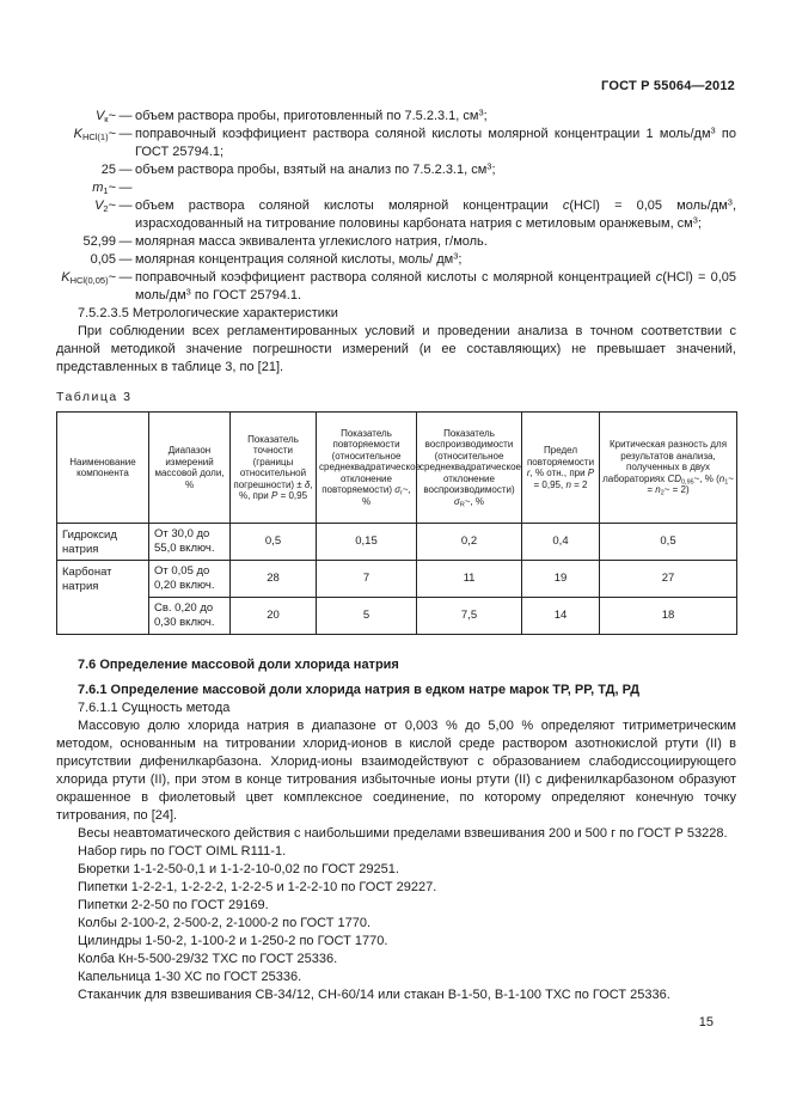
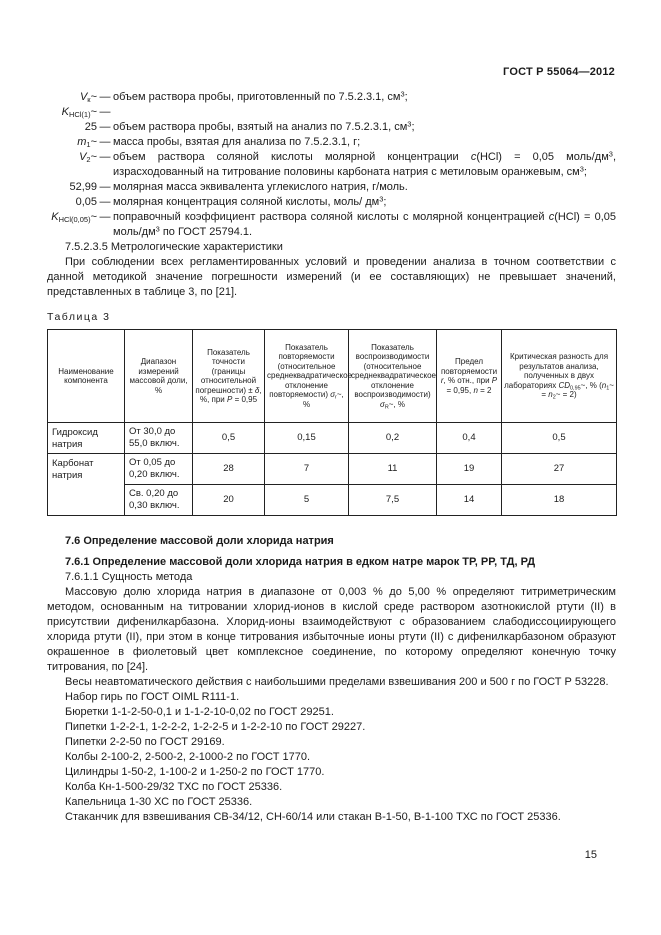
  ГОСТ Р 55064—2012
  Vк~
  —
  объем раствора пробы, приготовленный по 7.5.2.3.1, см3;
  KHCl(1)~
  —
- поправочный коэффициент раствора соляной кислоты молярной концентрации 1 моль/дм3 по ГОСТ 25794.1;
  25
  —
  объем раствора пробы, взятый на анализ по 7.5.2.3.1, см3;
  m1~
  —
+ масса пробы, взятая для анализа по 7.5.2.3.1, г;
  V2~
  —
  объем раствора соляной кислоты молярной концентрации c(HCl) = 0,05 моль/дм3, израсходованный на титрование половины карбоната натрия с метиловым оранжевым, см3;
  52,99
  —
  молярная масса эквивалента углекислого натрия, г/моль.
  0,05
  —
  молярная концентрация соляной кислоты, моль/ дм3;
  KHCl(0,05)~
  —
  поправочный коэффициент раствора соляной кислоты с молярной концентрацией c(HCl) = 0,05 моль/дм3 по ГОСТ 25794.1.
  7.5.2.3.5 Метрологические характеристики
  При соблюдении всех регламентированных условий и проведении анализа в точном соответствии с данной методикой значение погрешности измерений (и ее составляющих) не превышает значений, представленных в таблице 3, по [21].
  Таблица 3
  Наименование компонента	Диапазон измерений массовой доли, %	Показатель точности (границы относительной погрешности) ± δ, %, при P = 0,95	Показатель повторяемости (относительное среднеквадратическое отклонение повторяемости) σ ~, %	Показатель воспроизводимости (относительное среднеквадратическое отклонение воспроизводимости) σ ~, %	Предел повторяемости r, % отн., при P = 0,95, n = 2	Критическая разность для результатов анализа, полученных в двух лабораториях CD ~, % (n ~ = n ~ = 2)
  Гидроксид натрия	От 30,0 до 55,0 включ.	0,5	0,15	0,2	0,4	0,5
  Карбонат натрия	От 0,05 до 0,20 включ.	28	7	11	19	27
  Св. 0,20 до 0,30 включ.	20	5	7,5	14	18
  7.6 Определение массовой доли хлорида натрия
  7.6.1 Определение массовой доли хлорида натрия в едком натре марок ТР, РР, ТД, РД
  7.6.1.1 Сущность метода
  Массовую долю хлорида натрия в диапазоне от 0,003 % до 5,00 % определяют титриметрическим методом, основанным на титровании хлорид-ионов в кислой среде раствором азотнокислой ртути (II) в присутствии дифенилкарбазона. Хлорид-ионы взаимодействуют с образованием слабодиссоциирующего хлорида ртути (II), при этом в конце титрования избыточные ионы ртути (II) с дифенилкарбазоном образуют окрашенное в фиолетовый цвет комплексное соединение, по которому определяют конечную точку титрования, по [24].
  Весы неавтоматического действия с наибольшими пределами взвешивания 200 и 500 г по ГОСТ Р 53228.
  Набор гирь по ГОСТ OIML R111-1.
  Бюретки 1-1-2-50-0,1 и 1-1-2-10-0,02 по ГОСТ 29251.
  Пипетки 1-2-2-1, 1-2-2-2, 1-2-2-5 и 1-2-2-10 по ГОСТ 29227.
  Пипетки 2-2-50 по ГОСТ 29169.
  Колбы 2-100-2, 2-500-2, 2-1000-2 по ГОСТ 1770.
  Цилиндры 1-50-2, 1-100-2 и 1-250-2 по ГОСТ 1770.
- Колба Кн-5-500-29/32 ТХС по ГОСТ 25336.
+ Колба Кн-1-500-29/32 ТХС по ГОСТ 25336.
  Капельница 1-30 ХС по ГОСТ 25336.
  Стаканчик для взвешивания СВ-34/12, СН-60/14 или стакан В-1-50, В-1-100 ТХС по ГОСТ 25336.
  15
